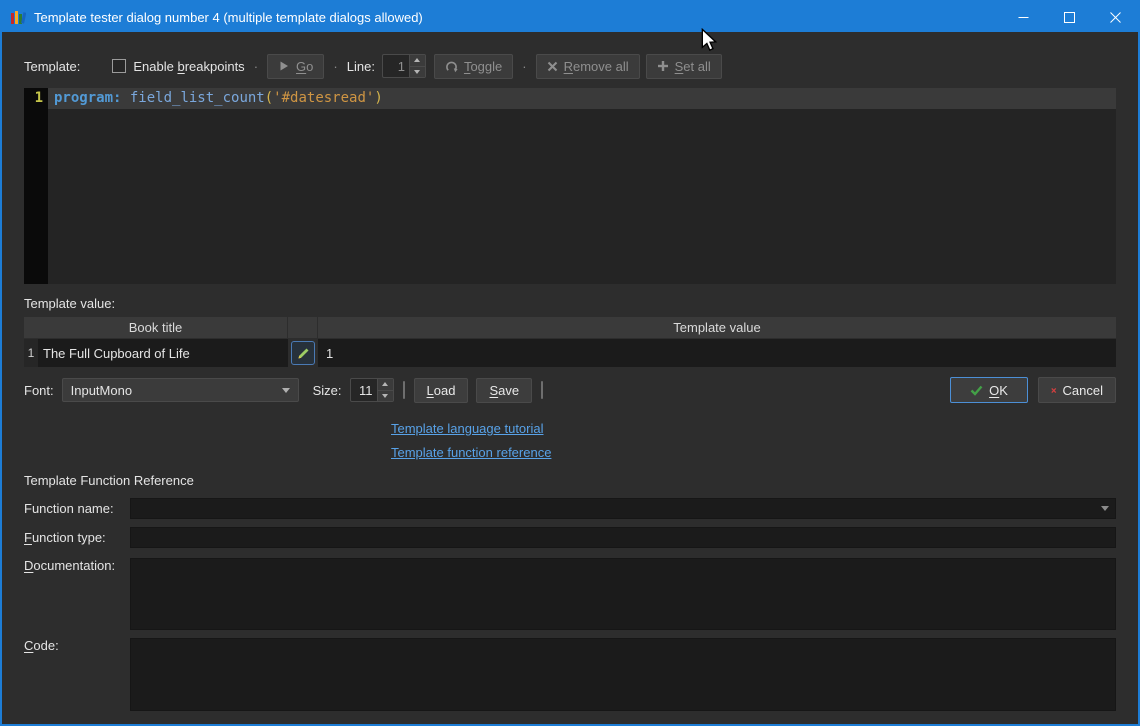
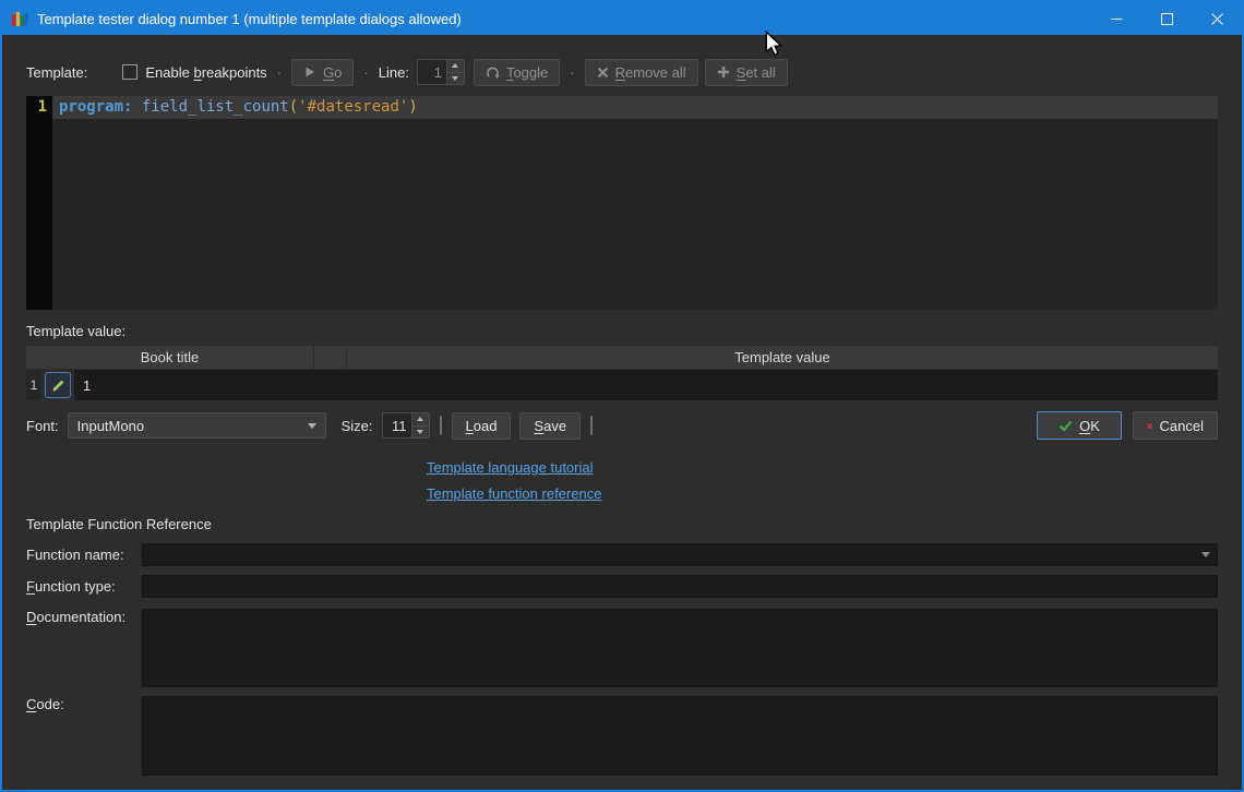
- Template tester dialog number 4 (multiple template dialogs allowed)
+ Template tester dialog number 1 (multiple template dialogs allowed)
  Template:
  Enable breakpoints
  ·
  Go
  ·
  Line:
  1
  Toggle
  ·
  Remove all
  Set all
  1
  program: field_list_count('#datesread')
  Template value:
  Book title
  Template value
  1
- The Full Cupboard of Life
  1
  Font:
  InputMono
  Size:
  11
  Load
  Save
  OK
  Cancel
  Template language tutorial
  Template function reference
  Template Function Reference
  Function name:
  Function type:
  Documentation:
  Code:
